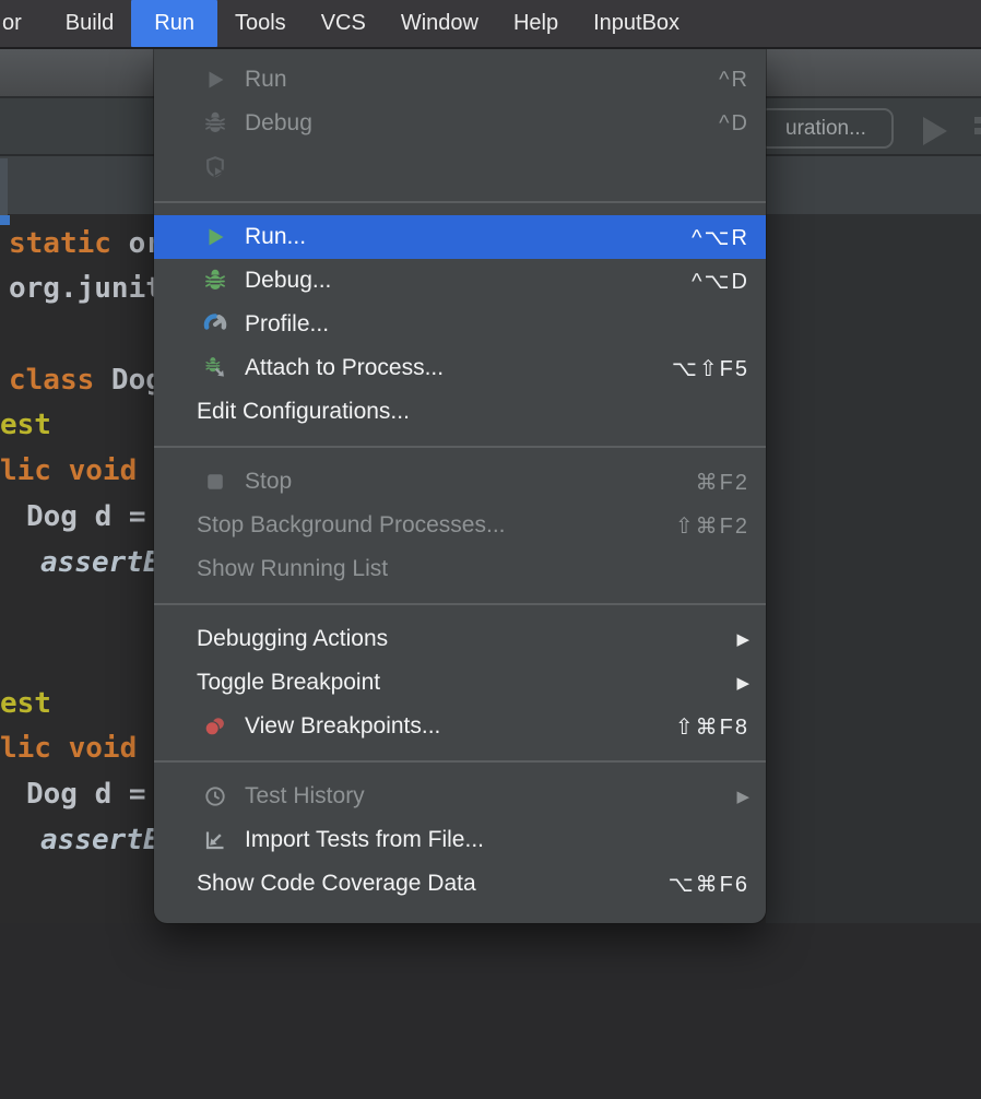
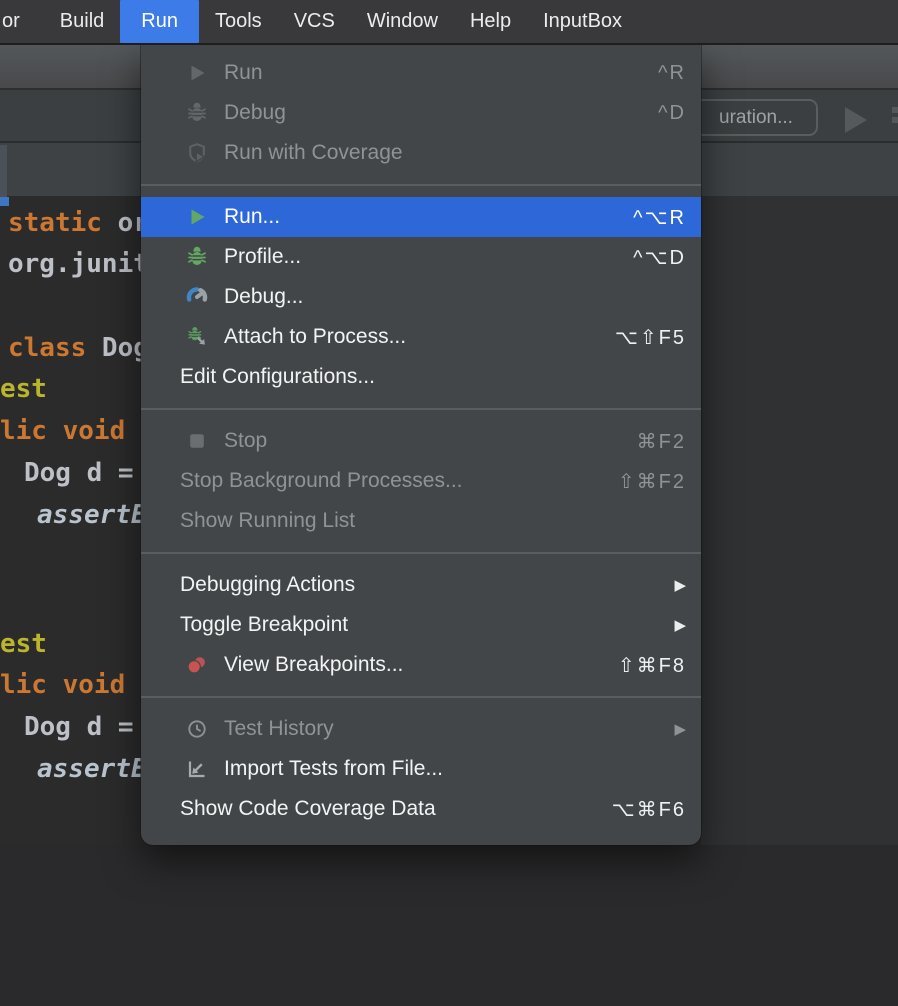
  or
  Build
  Run
  Tools
  VCS
  Window
  Help
  InputBox
  uration...
  static o
  org.juni
  class Do
  est
  lic void
  Dog d =
  assertE
  est
  lic void
  Dog d =
  assertE
  Run
  ^R
  Debug
  ^D
+ Run with Coverage
  Run...
  ^⌥R
- Debug...
+ Profile...
  ^⌥D
- Profile...
+ Debug...
  Attach to Process...
  ⌥⇧F5
  Edit Configurations...
  Stop
  ⌘F2
  Stop Background Processes...
  ⇧⌘F2
  Show Running List
  Debugging Actions
  ▶
  Toggle Breakpoint
  ▶
  View Breakpoints...
  ⇧⌘F8
  Test History
  ▶
  Import Tests from File...
  Show Code Coverage Data
  ⌥⌘F6
